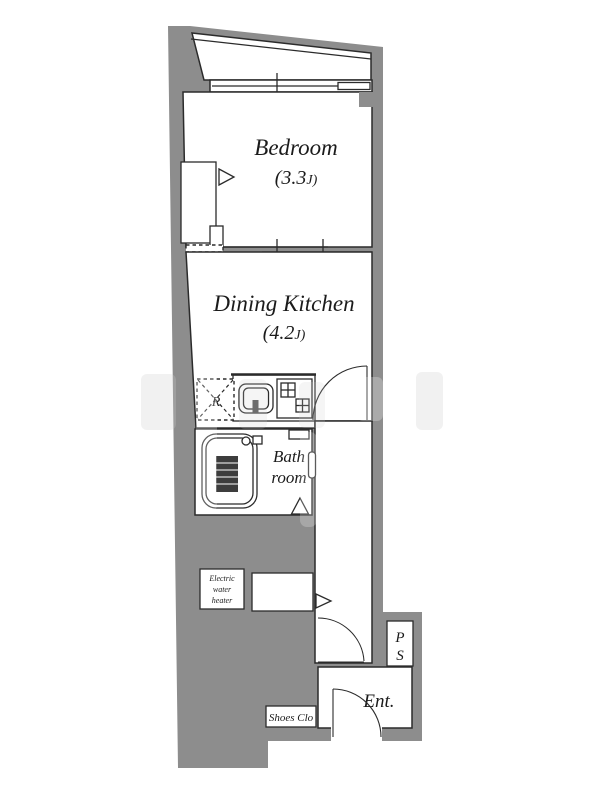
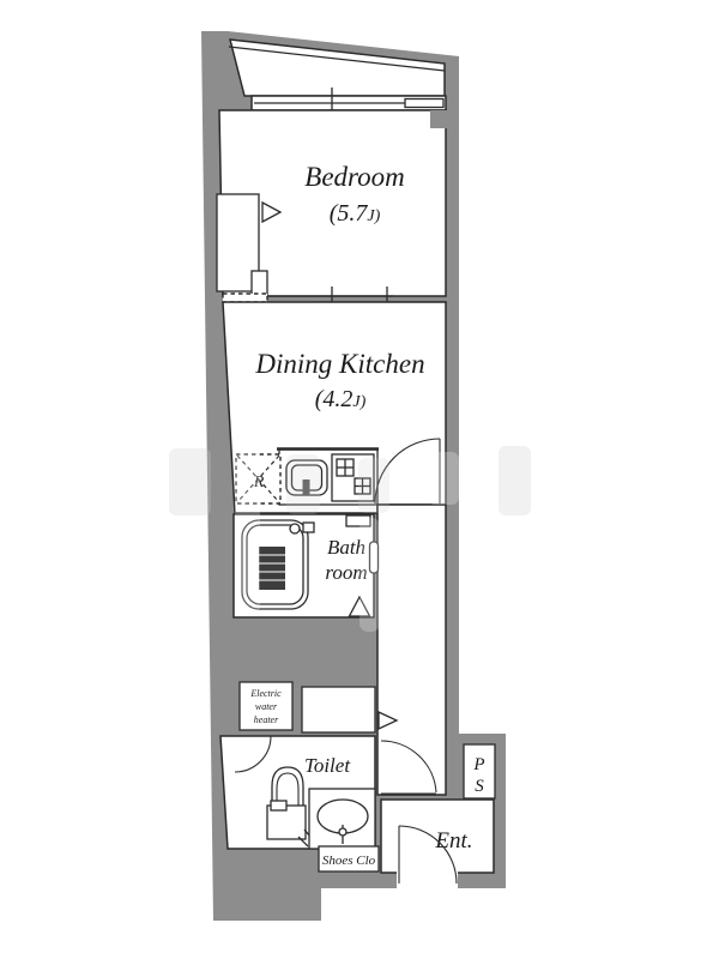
  Bedroom
- (3.3J)
+ (5.7J)
  Dining Kitchen
  (4.2J)
  R
  Bath
  room
  Electric
  water
  heater
+ Toilet
  Shoes Clo
  Ent.
  P
  S
